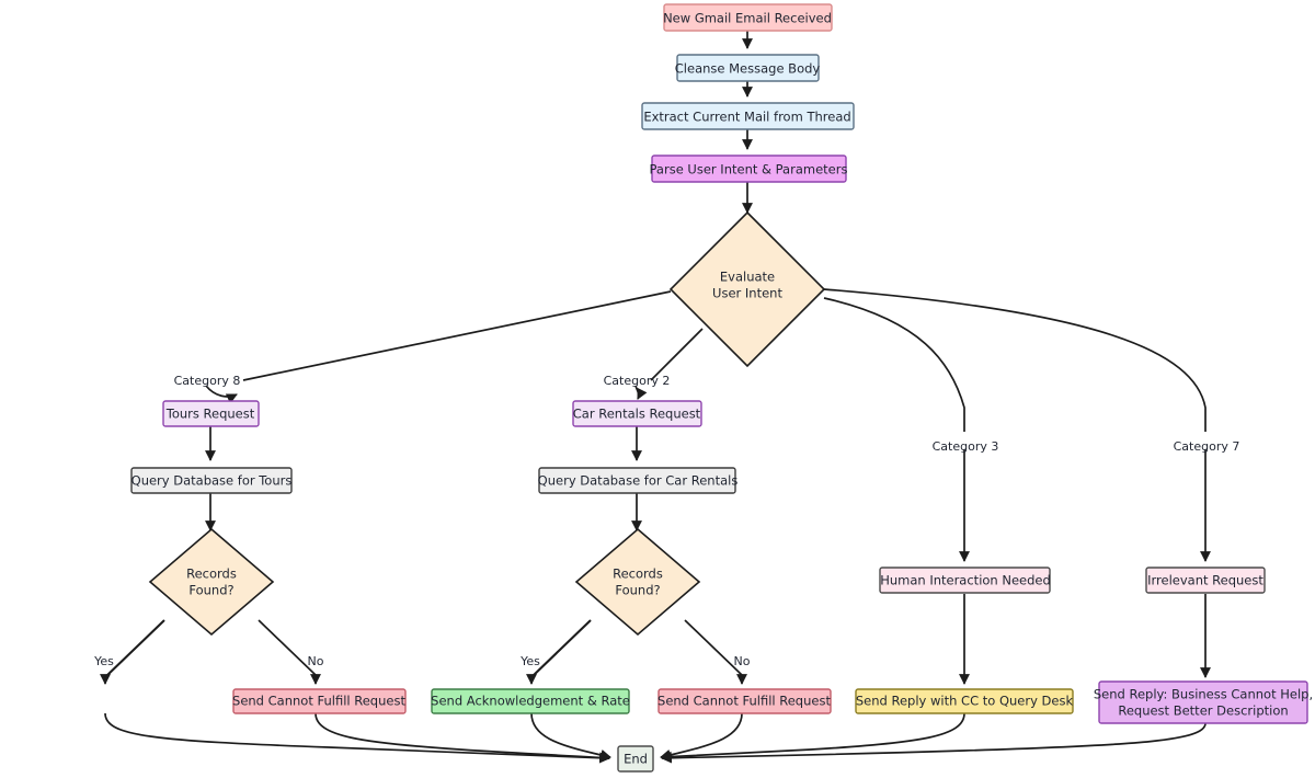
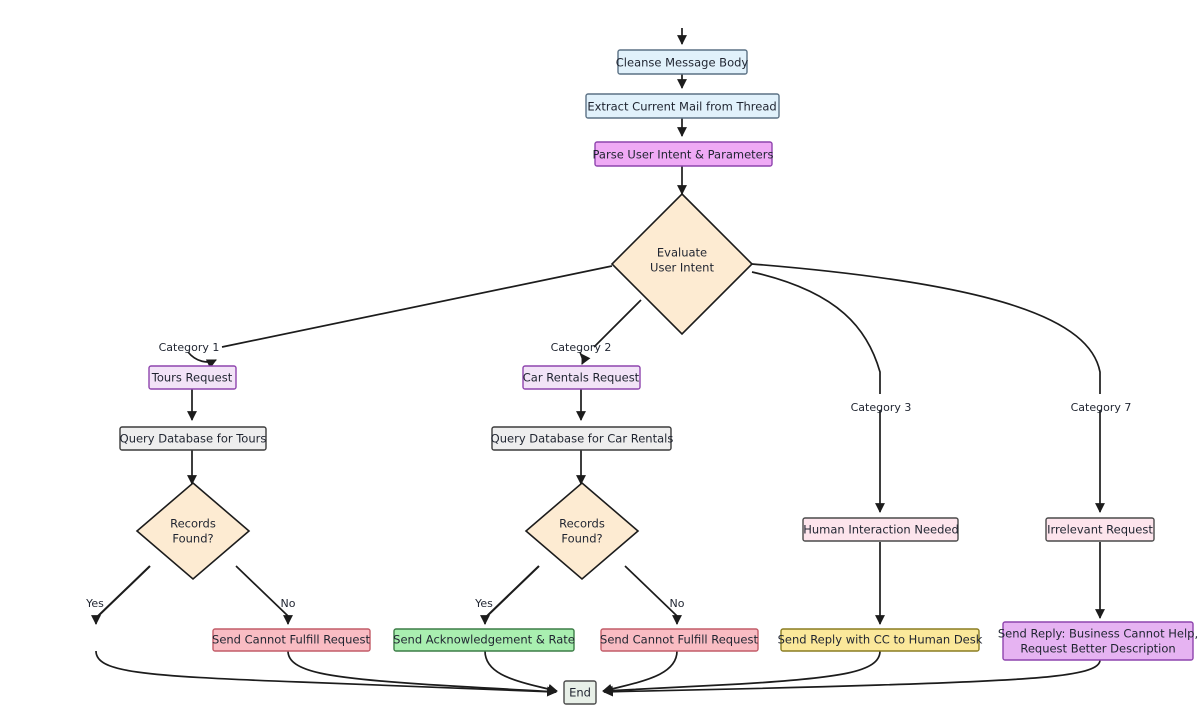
- Category 8
+ Category 1
  Category 2
  Category 3
  Category 7
  Yes
  No
  Yes
  No
- New Gmail Email Received
  Cleanse Message Body
  Extract Current Mail from Thread
  Parse User Intent & Parameters
  Evaluate
  User Intent
  Tours Request
  Query Database for Tours
  Records
  Found?
  Send Cannot Fulfill Request
  Car Rentals Request
  Query Database for Car Rentals
  Records
  Found?
  Send Acknowledgement & Rate
  Send Cannot Fulfill Request
  Human Interaction Needed
- Send Reply with CC to Query Desk
+ Send Reply with CC to Human Desk
  Irrelevant Request
  Send Reply: Business Cannot Help,
  Request Better Description
  End
